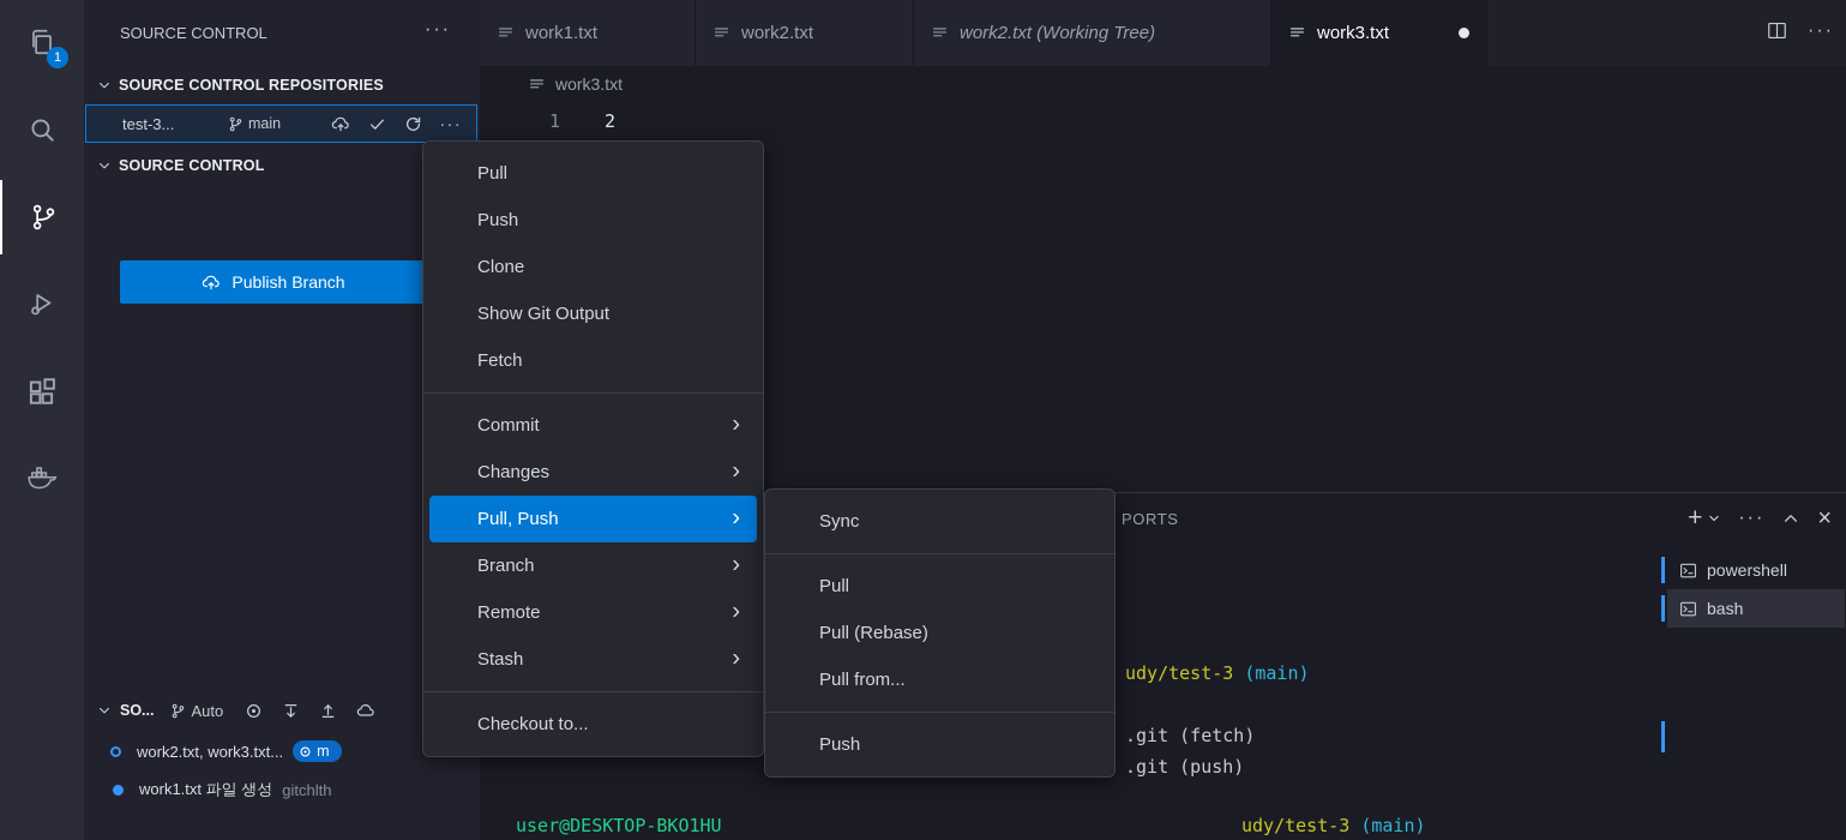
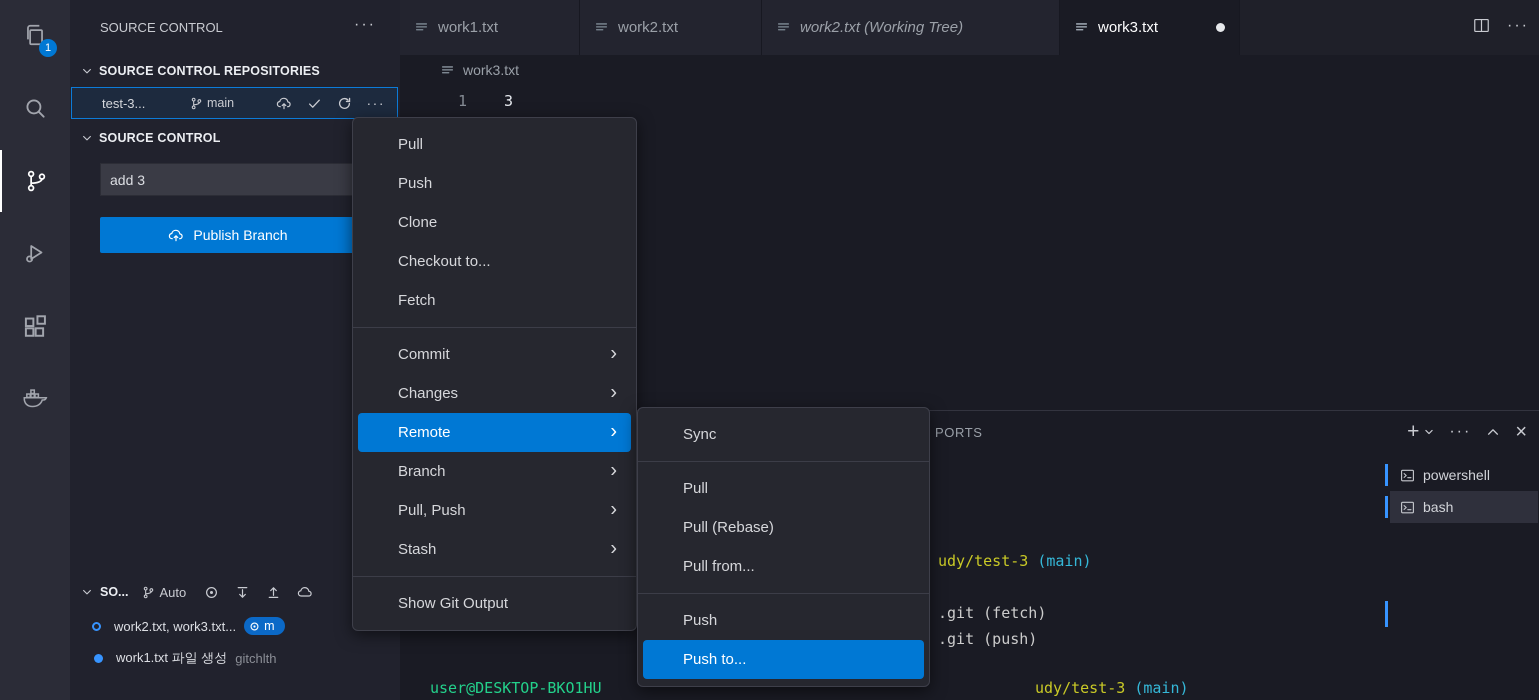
  1
  SOURCE CONTROL
  ···
  SOURCE CONTROL REPOSITORIES
  test-3...
  main
  ···
  SOURCE CONTROL
+ add 3
  Publish Branch
  SO...
  Auto
  work2.txt, work3.txt...
  m
  work1.txt 파일 생성
  gitchlth
  work1.txt
  work2.txt
  work2.txt (Working Tree)
  work3.txt
  ···
  work3.txt
  1
- 2
+ 3
  PORTS
  +
  ···
  ×
  powershell
  bash
  udy/test-3 (main)
  .git (fetch)
  .git (push)
  user@DESKTOP-BKO1HU
  udy/test-3 (main)
  Pull
  Push
  Clone
- Show Git Output
+ Checkout to...
  Fetch
  Commit
  Changes
- Pull, Push
+ Remote
  Branch
- Remote
+ Pull, Push
  Stash
- Checkout to...
+ Show Git Output
  Sync
  Pull
  Pull (Rebase)
  Pull from...
  Push
+ Push to...
